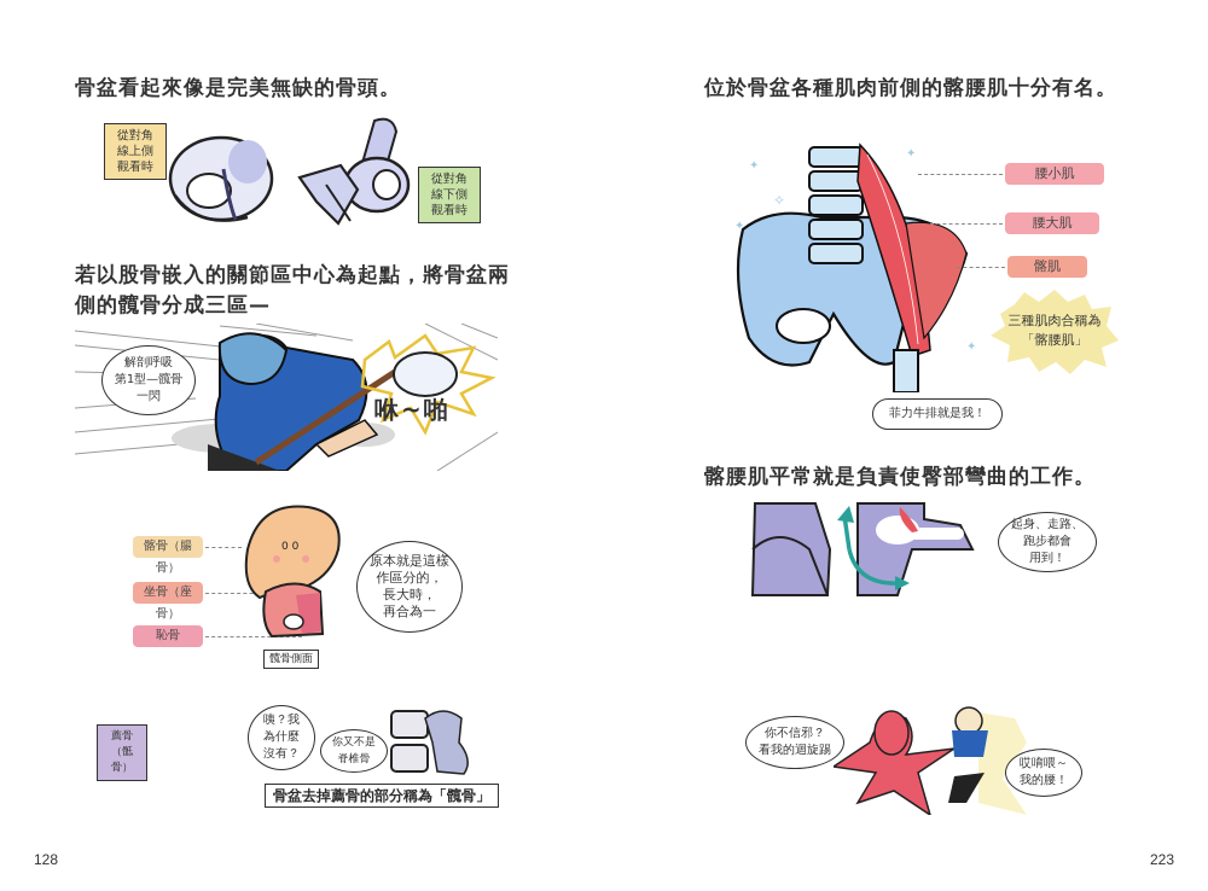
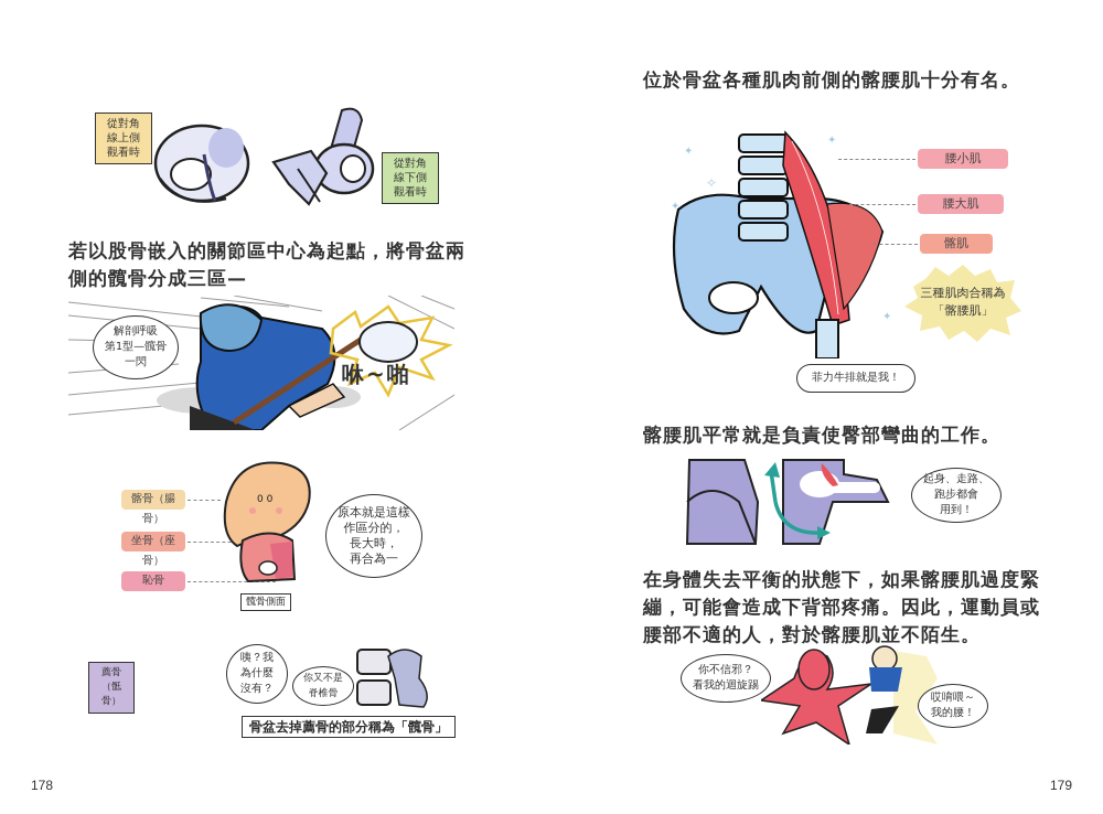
- 骨盆看起來像是完美無缺的骨頭。
  從對角
  線上側
  觀看時
  從對角
  線下側
  觀看時
  若以股骨嵌入的關節區中心為起點，將骨盆兩
  側的髖骨分成三區—
  解剖呼吸
  第1型—髖骨
  一閃
  咻~啪
  髂骨（腸骨）
  坐骨（座骨）
  恥骨
  0 0
  髖骨側面
  原本就是這樣
  作區分的，
  長大時，
  再合為一
  薦骨
  （骶骨）
  咦？我
  為什麼
  沒有？
  你又不是
  脊椎骨
  骨盆去掉薦骨的部分稱為「髖骨」
- 128
+ 178
  位於骨盆各種肌肉前側的髂腰肌十分有名。
  ✦
  ✦
  ✦
  ✦
  ✧
  腰小肌
  腰大肌
  髂肌
  三種肌肉合稱為
  「髂腰肌」
  菲力牛排就是我！
  髂腰肌平常就是負責使臀部彎曲的工作。
  起身、走路、
  跑步都會
  用到！
+ 在身體失去平衡的狀態下，如果髂腰肌過度緊繃，可能會造成下背部疼痛。因此，運動員或腰部不適的人，對於髂腰肌並不陌生。
  你不信邪？
  看我的迴旋踢
  哎唷喂～
  我的腰！
- 223
+ 179
